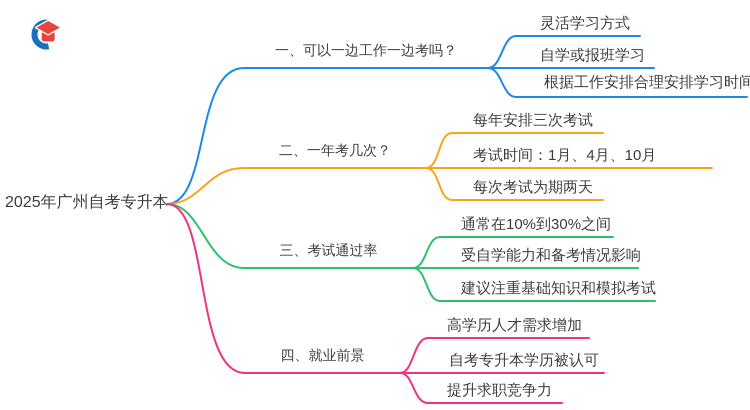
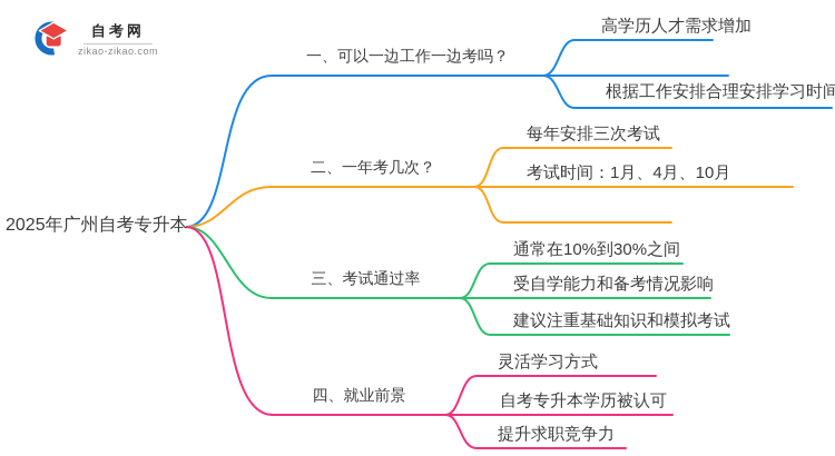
+ 自考网
+ zikao-zikao.com
  2025年广州自考专升本
  一、可以一边工作一边考吗？
  二、一年考几次？
  三、考试通过率
  四、就业前景
- 灵活学习方式
+ 高学历人才需求增加
- 自学或报班学习
  根据工作安排合理安排学习时间
  每年安排三次考试
  考试时间：1月、4月、10月
- 每次考试为期两天
  通常在10%到30%之间
  受自学能力和备考情况影响
  建议注重基础知识和模拟考试
- 高学历人才需求增加
+ 灵活学习方式
  自考专升本学历被认可
  提升求职竞争力
